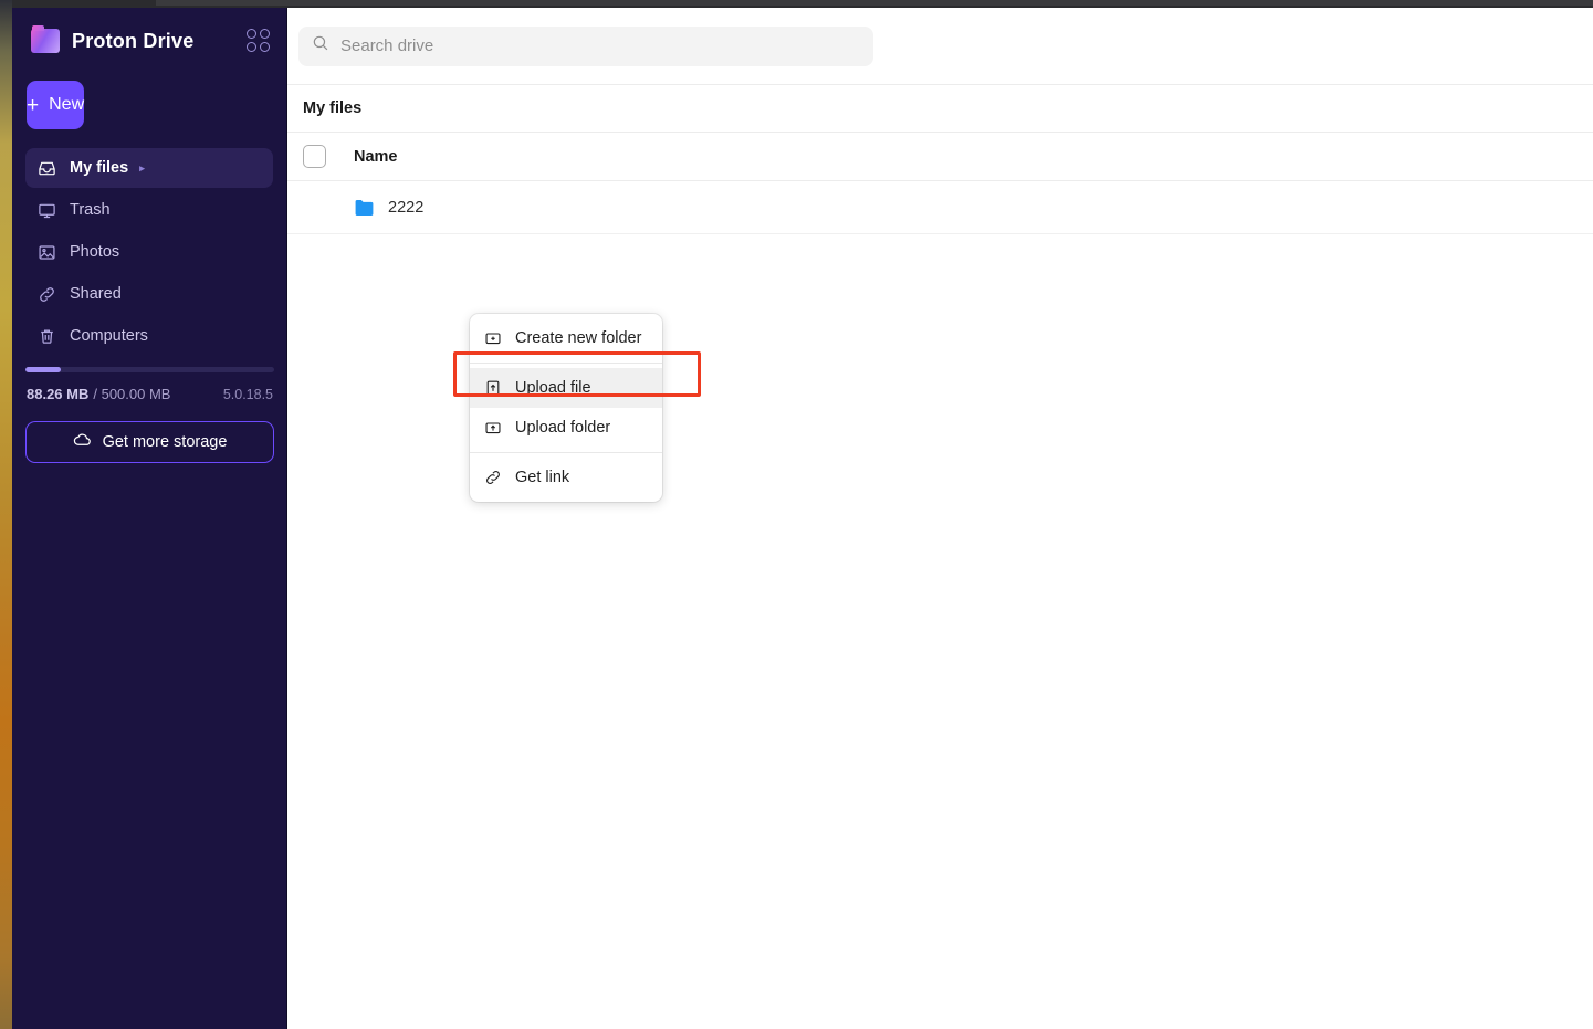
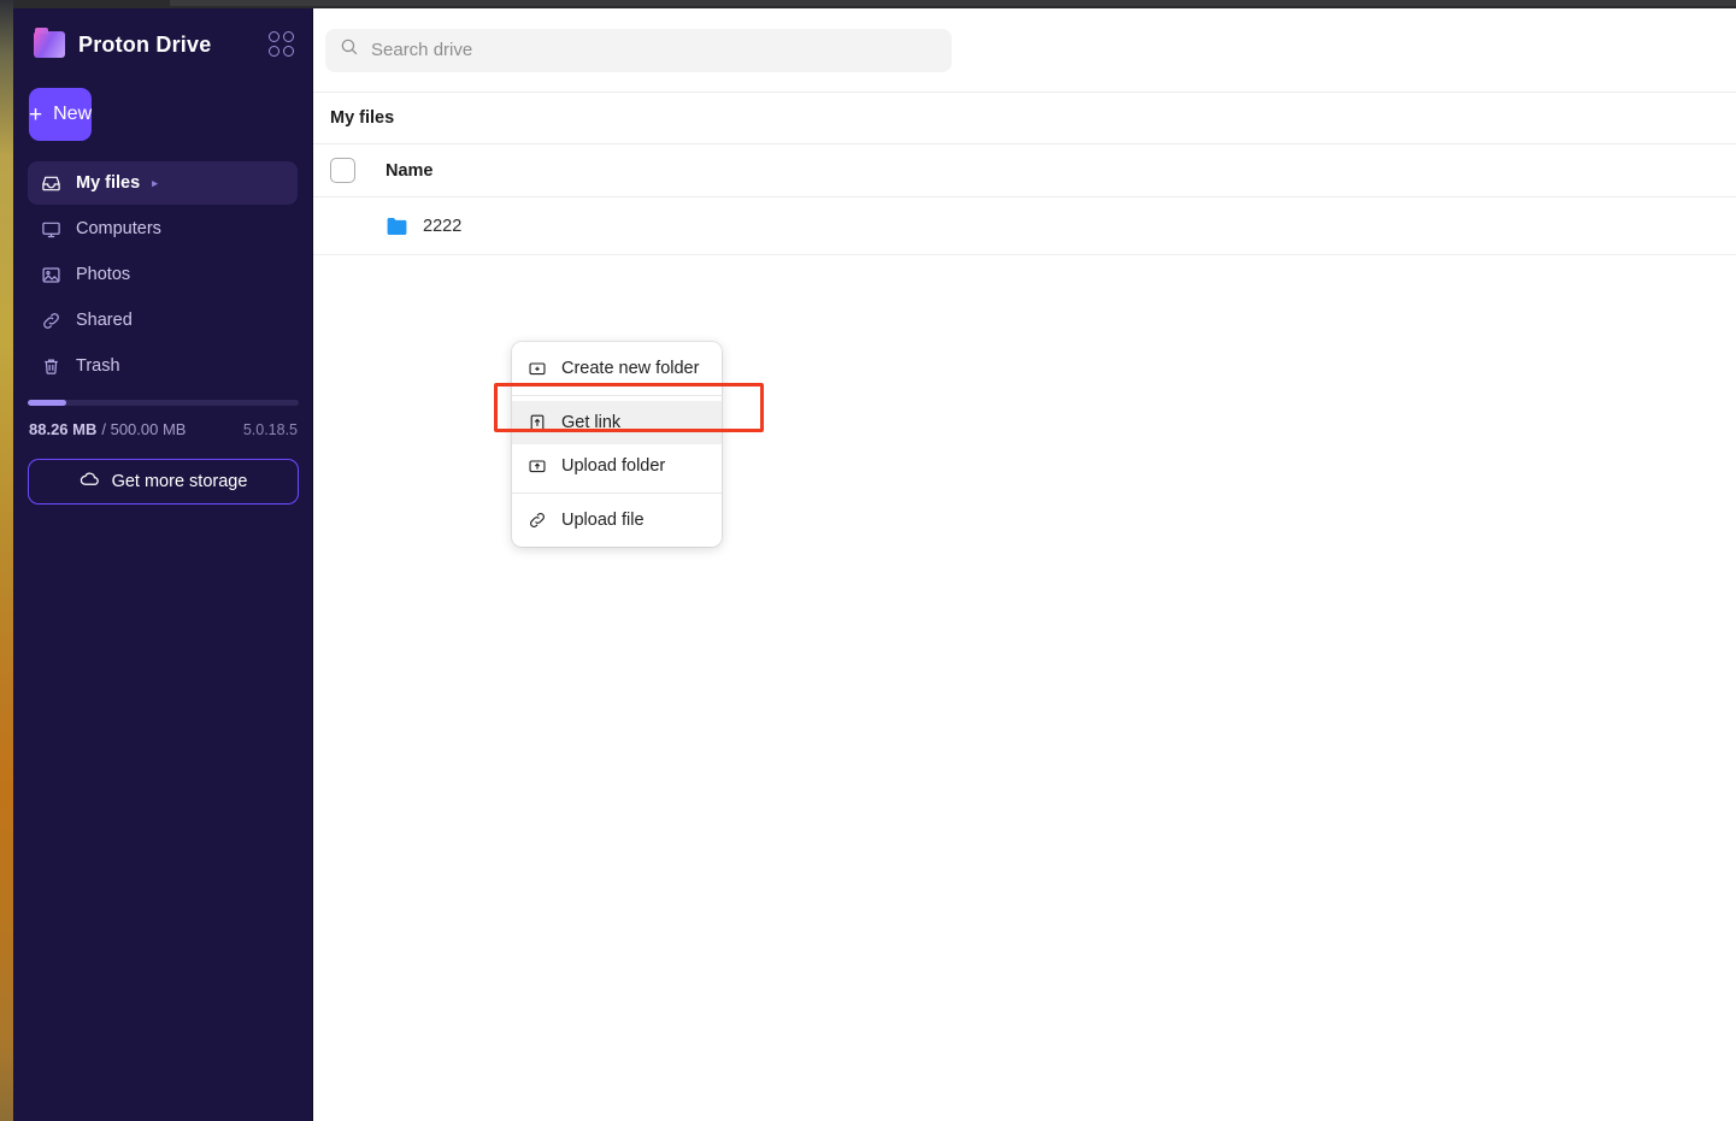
  Proton Drive
  +
  New
  My files
  ▸
- Trash
+ Computers
  Photos
  Shared
- Computers
+ Trash
  88.26 MB
  / 500.00 MB
  5.0.18.5
  Get more storage
  Search drive
  My files
  Name
  2222
  Create new folder
- Upload file
+ Get link
  Upload folder
- Get link
+ Upload file
